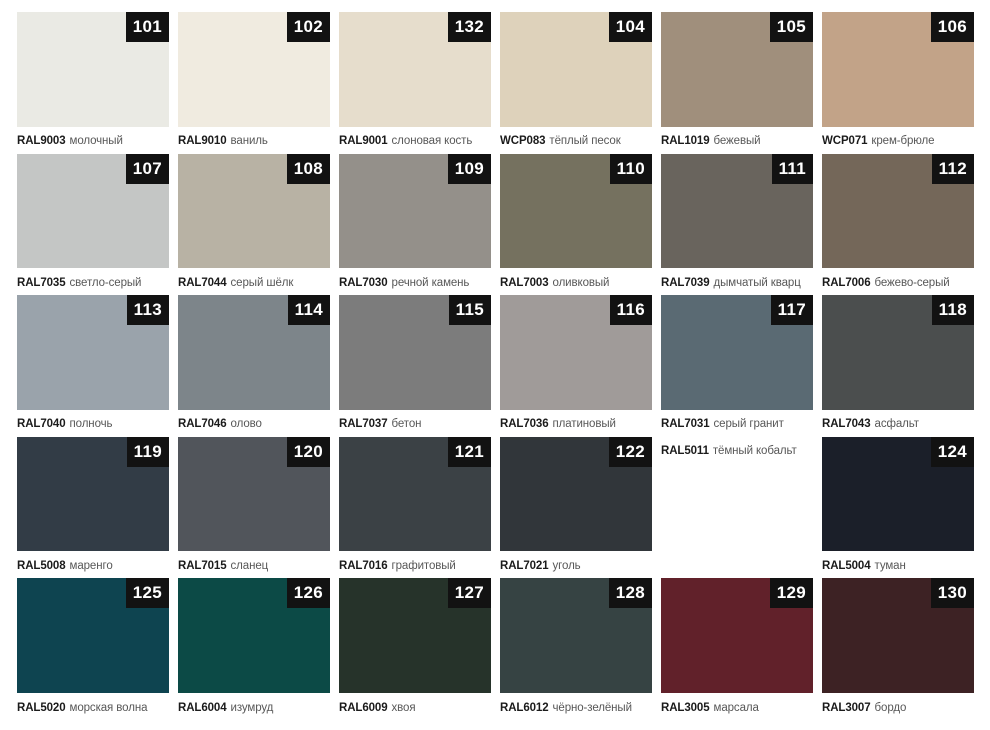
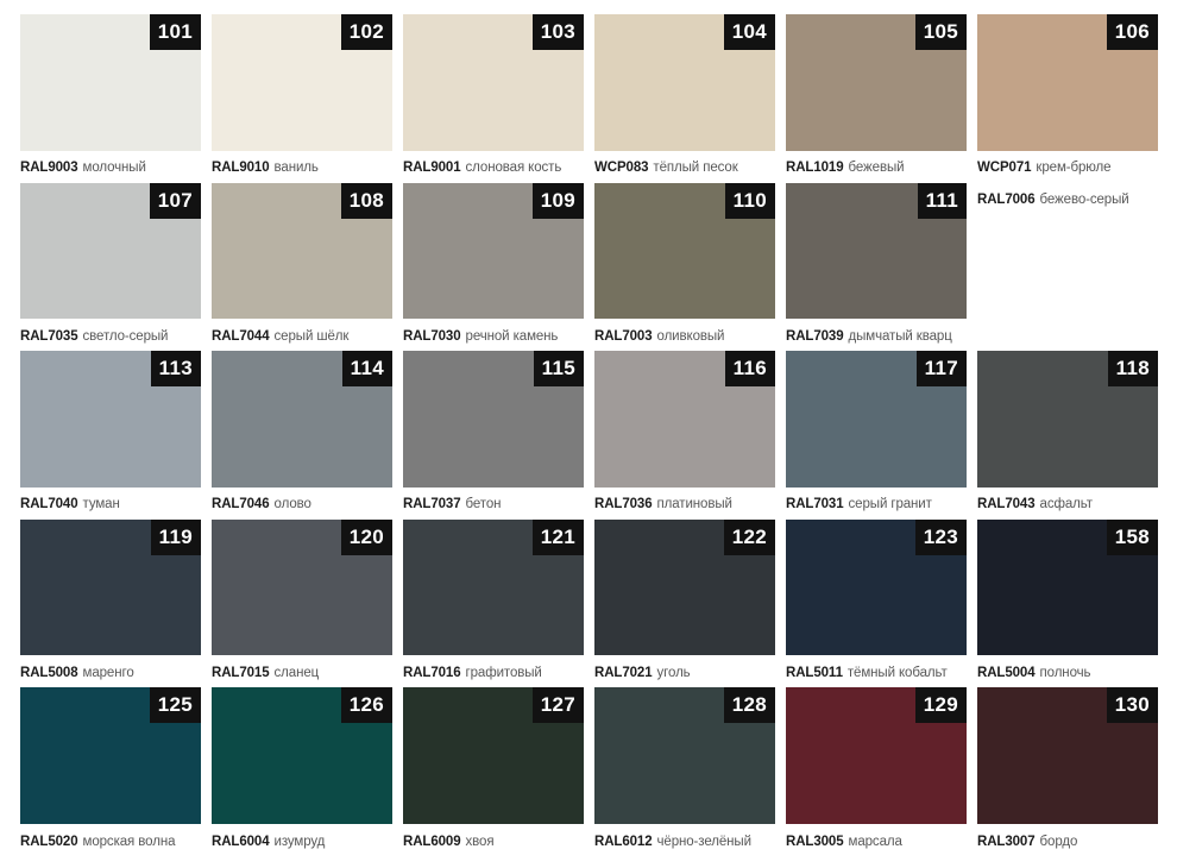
  101
  RAL9003
  молочный
  102
  RAL9010
  ваниль
- 132
+ 103
  RAL9001
  слоновая кость
  104
  WCP083
  тёплый песок
  105
  RAL1019
  бежевый
  106
  WCP071
  крем-брюле
  107
  RAL7035
  светло-серый
  108
  RAL7044
  серый шёлк
  109
  RAL7030
  речной камень
  110
  RAL7003
  оливковый
  111
  RAL7039
  дымчатый кварц
- 112
  RAL7006
  бежево-серый
  113
  RAL7040
- полночь
+ туман
  114
  RAL7046
  олово
  115
  RAL7037
  бетон
  116
  RAL7036
  платиновый
  117
  RAL7031
  серый гранит
  118
  RAL7043
  асфальт
  119
  RAL5008
  маренго
  120
  RAL7015
  сланец
  121
  RAL7016
  графитовый
  122
  RAL7021
  уголь
+ 123
  RAL5011
  тёмный кобальт
- 124
+ 158
  RAL5004
- туман
+ полночь
  125
  RAL5020
  морская волна
  126
  RAL6004
  изумруд
  127
  RAL6009
  хвоя
  128
  RAL6012
  чёрно-зелёный
  129
  RAL3005
  марсала
  130
  RAL3007
  бордо
